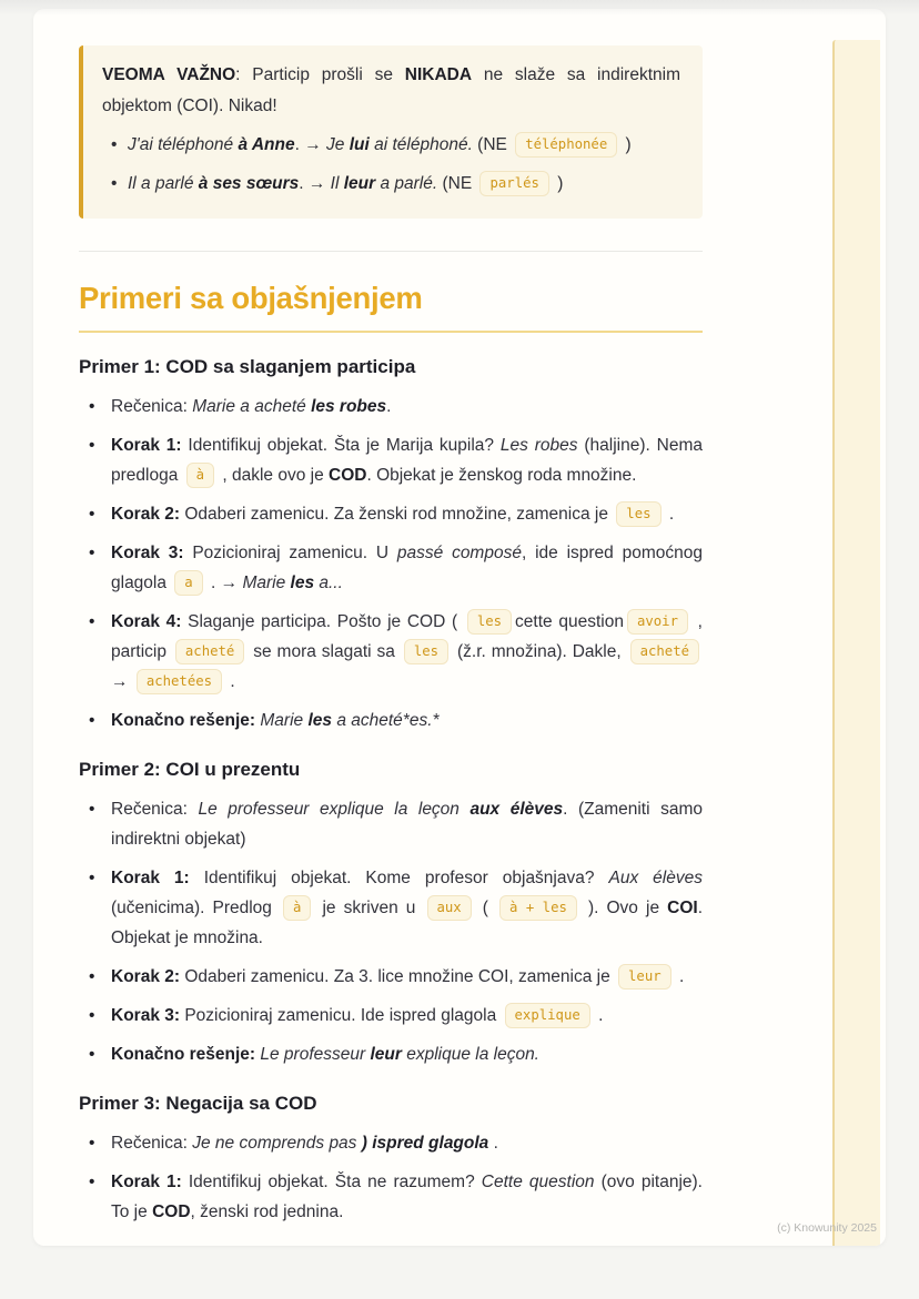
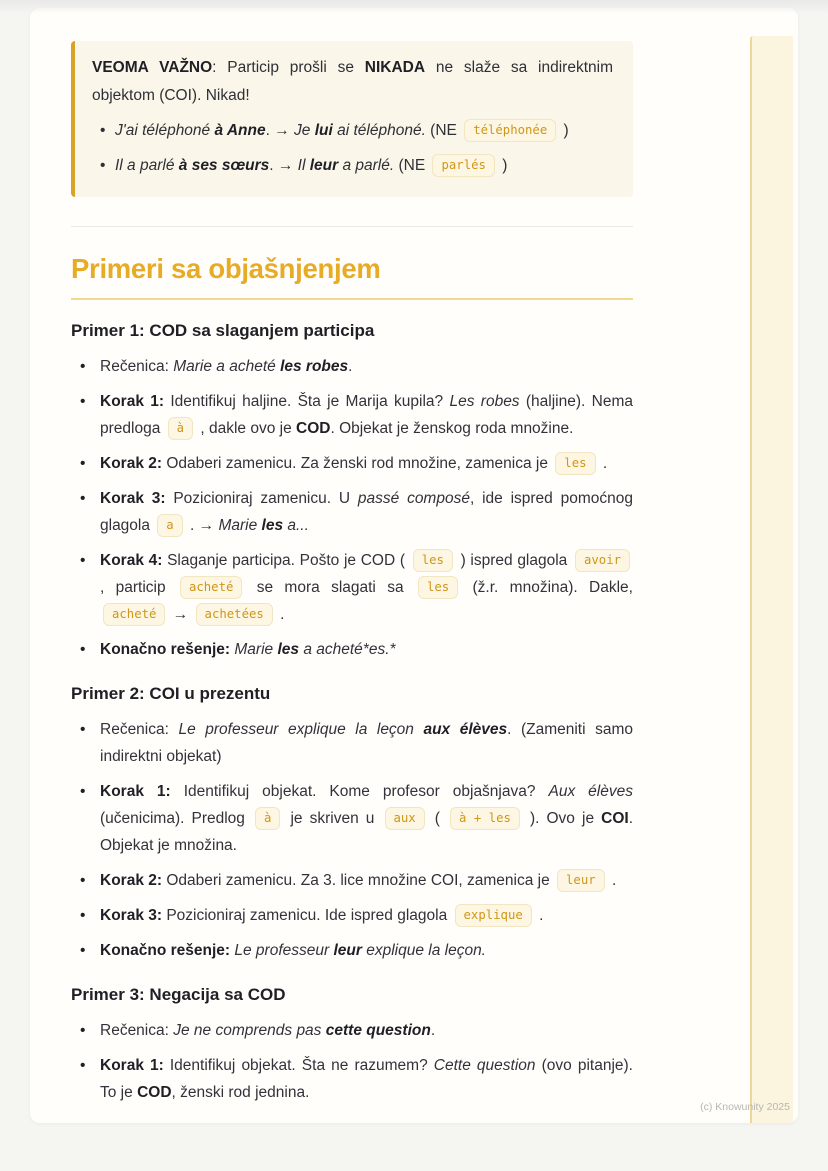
  VEOMA VAŽNO: Particip prošli se NIKADA ne slaže sa indirektnim objektom (COI). Nikad!
  J'ai téléphoné à Anne. → Je lui ai téléphoné. (NE téléphonée )
  Il a parlé à ses sœurs. → Il leur a parlé. (NE parlés )
  Primeri sa objašnjenjem
  Primer 1: COD sa slaganjem participa
  Rečenica: Marie a acheté les robes.
- Korak 1: Identifikuj objekat. Šta je Marija kupila? Les robes (haljine). Nema predloga à , dakle ovo je COD. Objekat je ženskog roda množine.
+ Korak 1: Identifikuj haljine. Šta je Marija kupila? Les robes (haljine). Nema predloga à , dakle ovo je COD. Objekat je ženskog roda množine.
  Korak 2: Odaberi zamenicu. Za ženski rod množine, zamenica je les .
  Korak 3: Pozicioniraj zamenicu. U passé composé, ide ispred pomoćnog glagola a . → Marie les a...
- Korak 4: Slaganje participa. Pošto je COD ( les cette question avoir , particip acheté se mora slagati sa les (ž.r. množina). Dakle, acheté → achetées .
+ Korak 4: Slaganje participa. Pošto je COD ( les ) ispred glagola avoir , particip acheté se mora slagati sa les (ž.r. množina). Dakle, acheté → achetées .
  Konačno rešenje: Marie les a acheté*es.*
  Primer 2: COI u prezentu
  Rečenica: Le professeur explique la leçon aux élèves. (Zameniti samo indirektni objekat)
  Korak 1: Identifikuj objekat. Kome profesor objašnjava? Aux élèves (učenicima). Predlog à je skriven u aux ( à + les ). Ovo je COI. Objekat je množina.
  Korak 2: Odaberi zamenicu. Za 3. lice množine COI, zamenica je leur .
  Korak 3: Pozicioniraj zamenicu. Ide ispred glagola explique .
  Konačno rešenje: Le professeur leur explique la leçon.
  Primer 3: Negacija sa COD
- Rečenica: Je ne comprends pas ) ispred glagola .
+ Rečenica: Je ne comprends pas cette question.
  Korak 1: Identifikuj objekat. Šta ne razumem? Cette question (ovo pitanje). To je COD, ženski rod jednina.
  (c) Knowunity 2025
